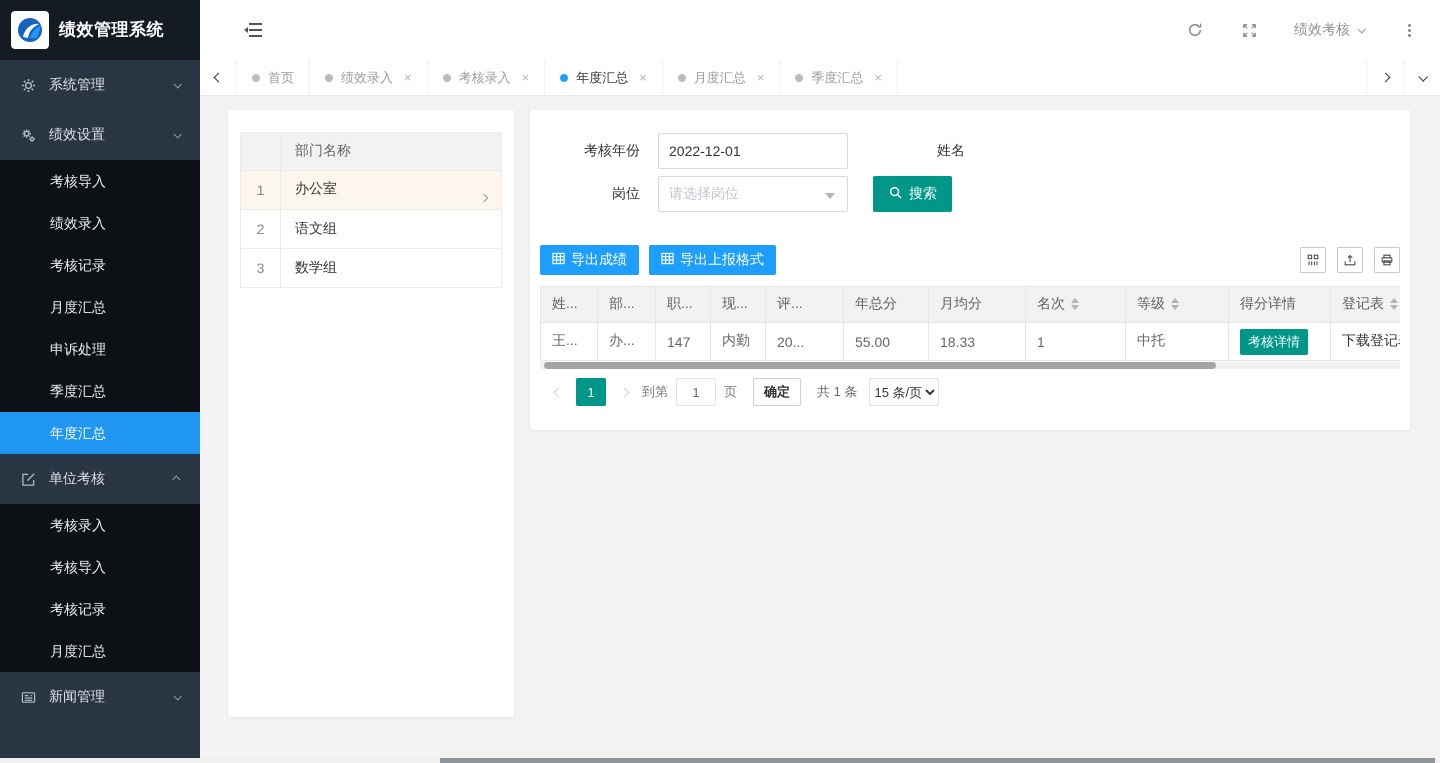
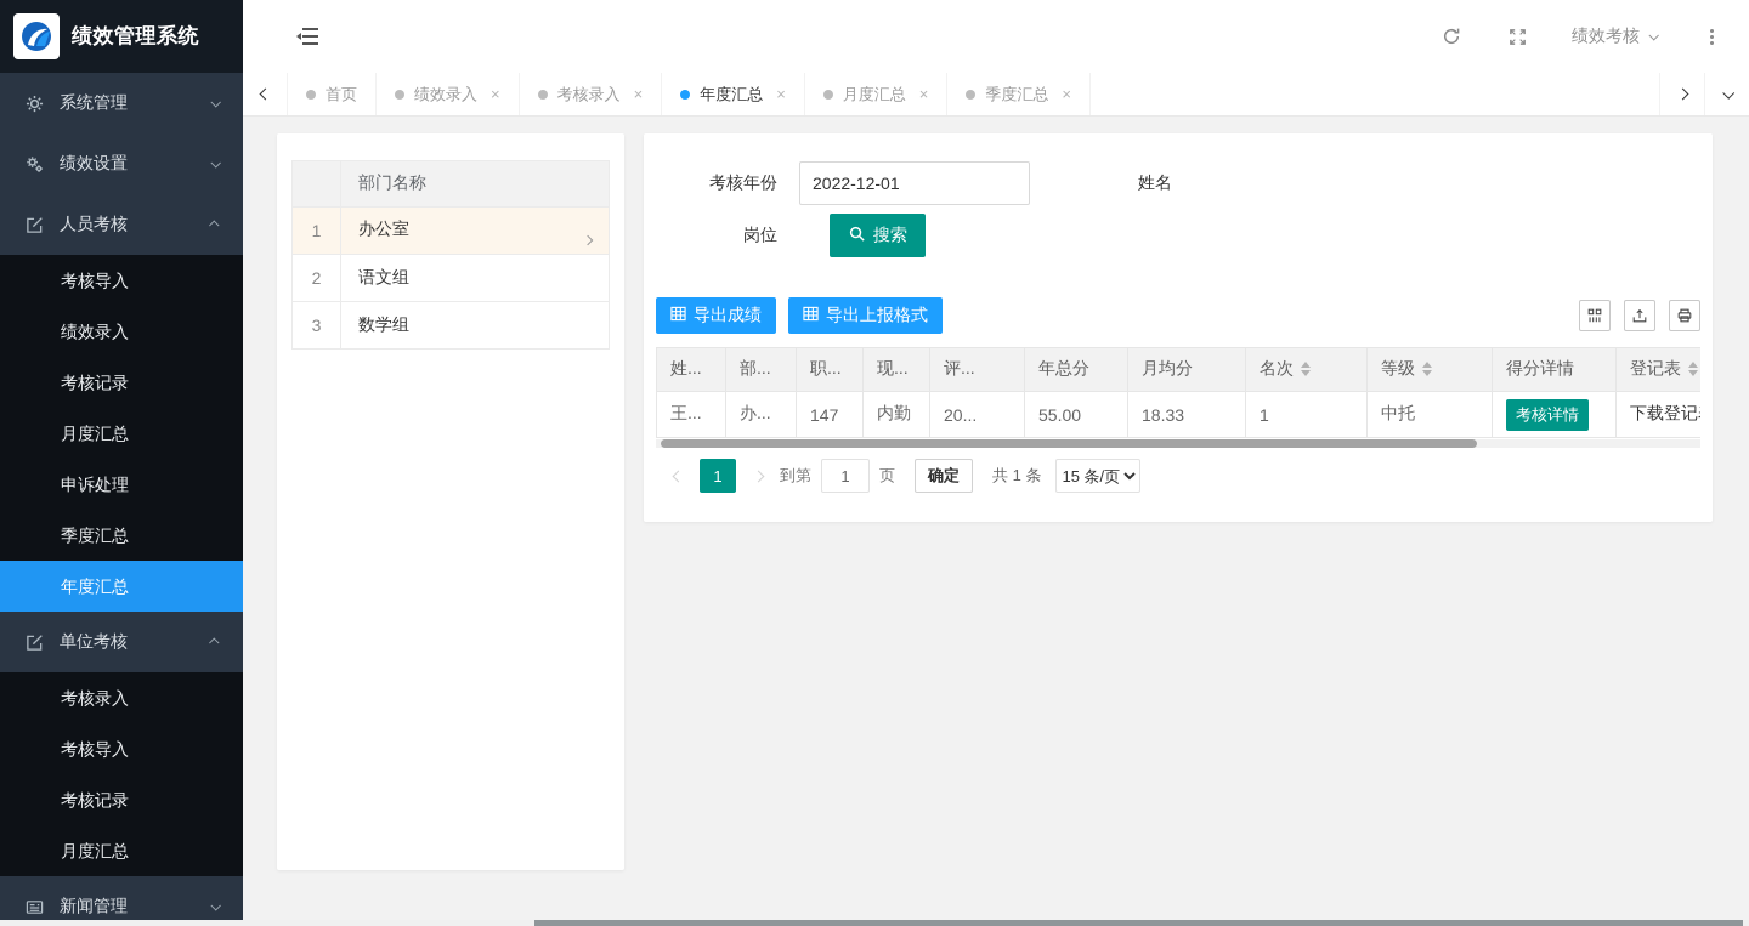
  绩效管理系统
  系统管理
  绩效设置
+ 人员考核
  考核导入
  绩效录入
  考核记录
  月度汇总
  申诉处理
  季度汇总
  年度汇总
  单位考核
  考核录入
  考核导入
  考核记录
  月度汇总
  新闻管理
  绩效考核
  首页
  绩效录入
  ×
  考核录入
  ×
  年度汇总
  ×
  月度汇总
  ×
  季度汇总
  ×
  	部门名称
  1	办公室
  2	语文组
  3	数学组
  考核年份
  2022-12-01
  姓名
  岗位
- 请选择岗位
  搜索
  导出成绩
  导出上报格式
  姓...	部...	职...	现...	评...	年总分	月均分	名次	等级	得分详情	登记表
  王...	办...	147	内勤	20...	55.00	18.33	1	中托	考核详情	下载登记
  1
  到第
  1
  页
  确定
  共 1 条
  15 条/页
